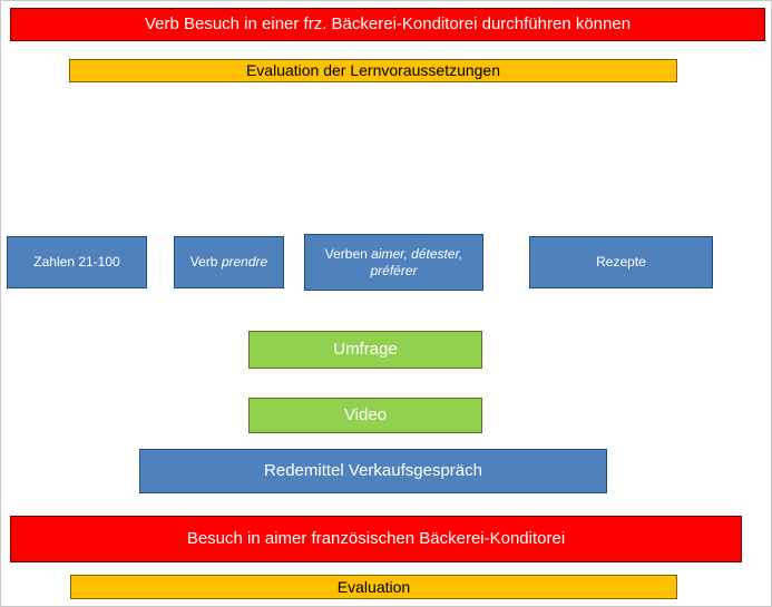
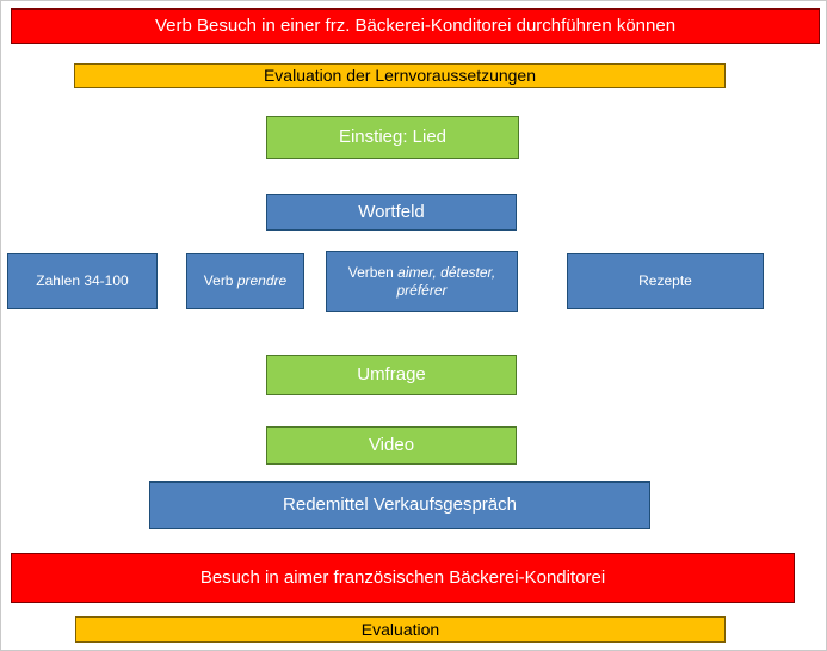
  Verb Besuch in einer frz. Bäckerei-Konditorei durchführen können
  Evaluation der Lernvoraussetzungen
+ Einstieg: Lied
+ Wortfeld
- Zahlen 21-100
+ Zahlen 34-100
  Verb prendre
  Verben aimer, détester, préférer
  Rezepte
  Umfrage
  Video
  Redemittel Verkaufsgespräch
  Besuch in aimer französischen Bäckerei-Konditorei
  Evaluation
